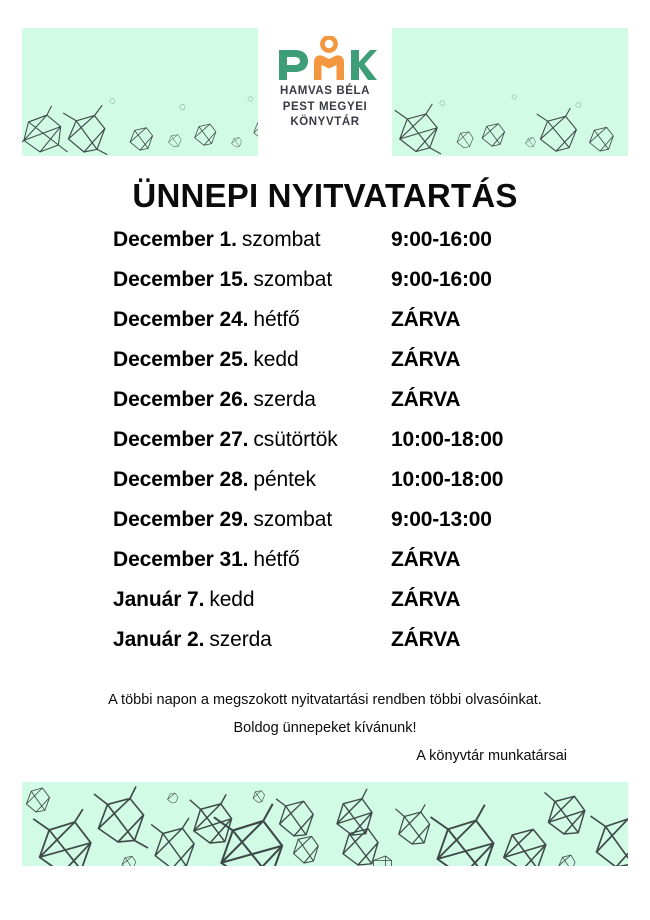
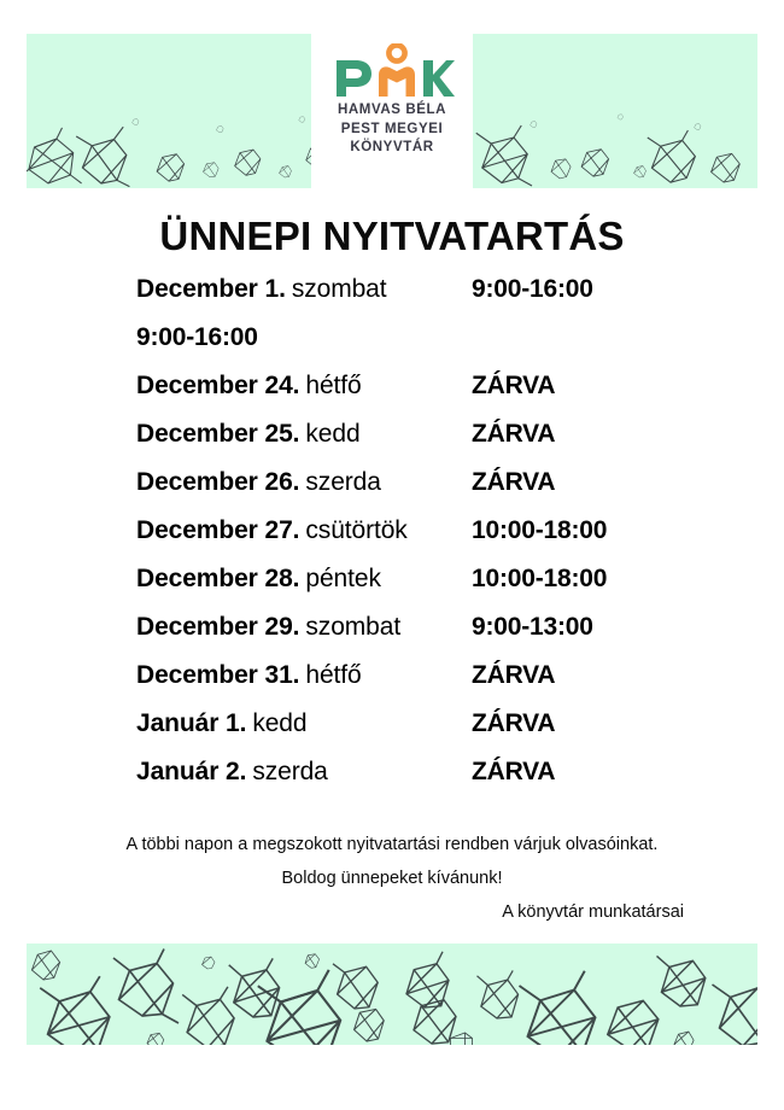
  HAMVAS BÉLA
  PEST MEGYEI
  KÖNYVTÁR
  ÜNNEPI NYITVATARTÁS
  December 1. szombat
  9:00-16:00
- December 15. szombat
  9:00-16:00
  December 24. hétfő
  ZÁRVA
  December 25. kedd
  ZÁRVA
  December 26. szerda
  ZÁRVA
  December 27. csütörtök
  10:00-18:00
  December 28. péntek
  10:00-18:00
  December 29. szombat
  9:00-13:00
  December 31. hétfő
  ZÁRVA
- Január 7. kedd
+ Január 1. kedd
  ZÁRVA
  Január 2. szerda
  ZÁRVA
- A többi napon a megszokott nyitvatartási rendben többi olvasóinkat.
+ A többi napon a megszokott nyitvatartási rendben várjuk olvasóinkat.
  Boldog ünnepeket kívánunk!
  A könyvtár munkatársai
